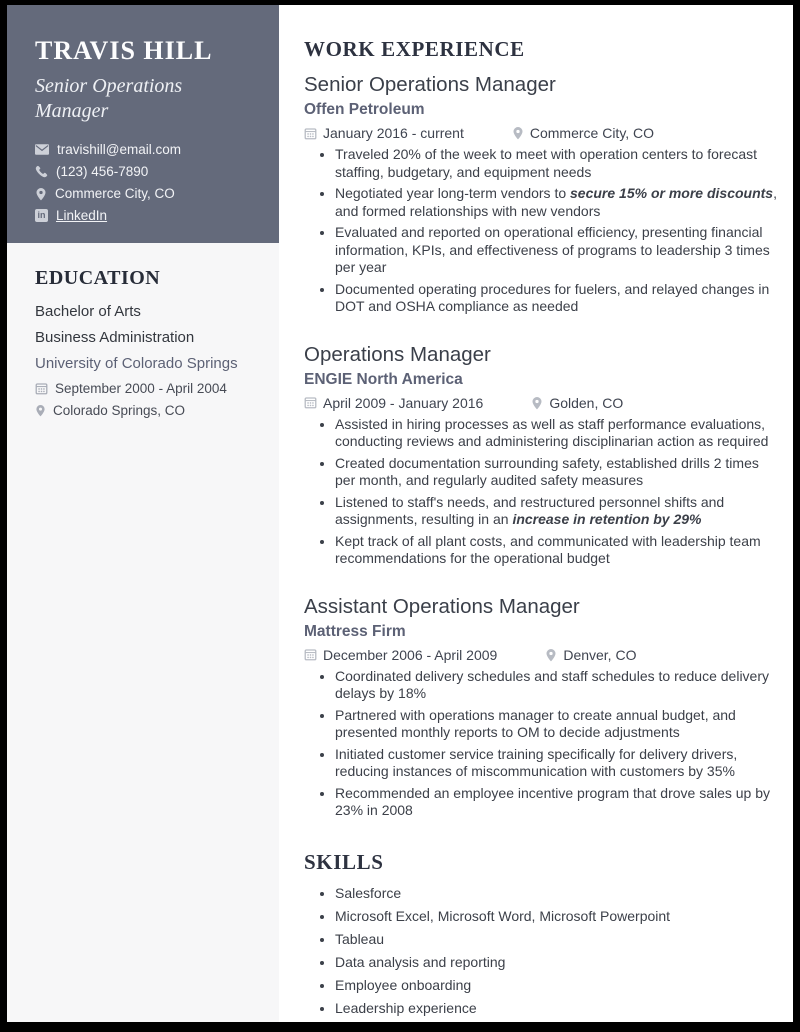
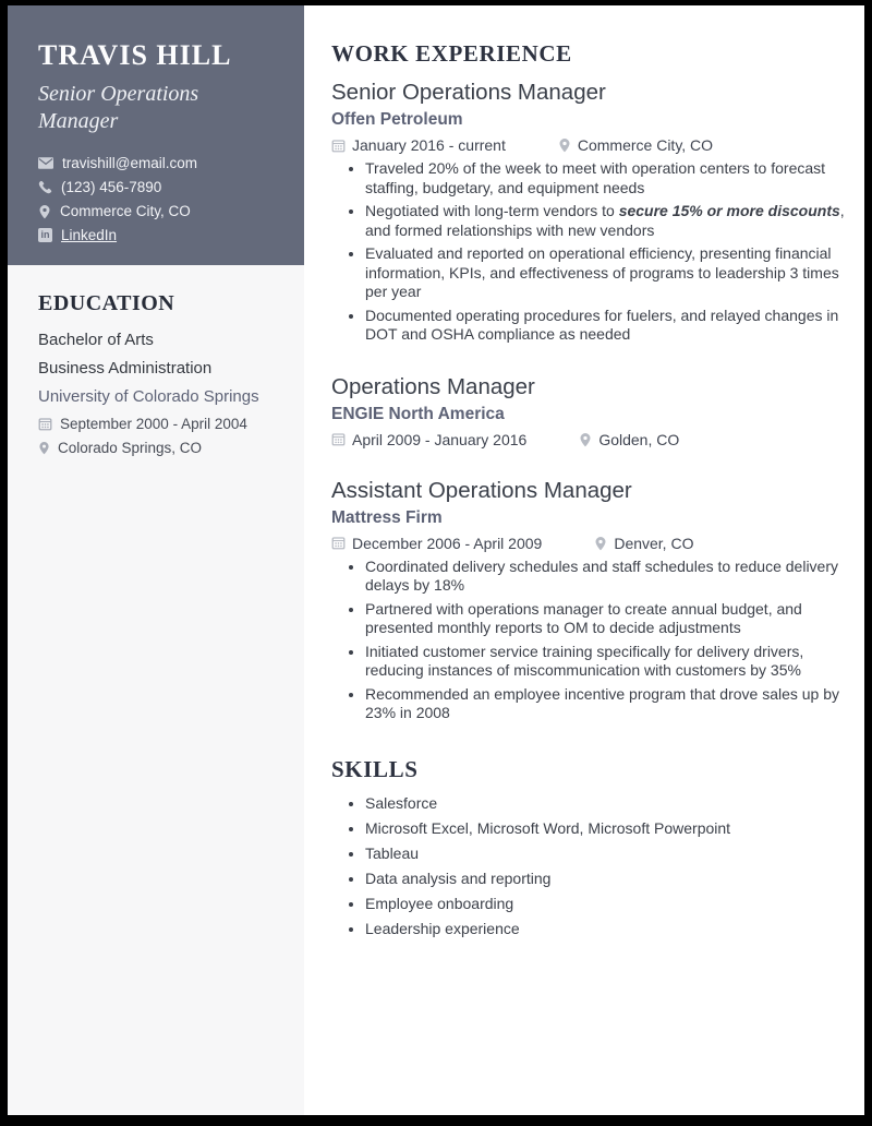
  TRAVIS HILL
  Senior Operations Manager
  travishill@email.com
  (123) 456-7890
  Commerce City, CO
  in
  LinkedIn
  EDUCATION
  Bachelor of Arts
  Business Administration
  University of Colorado Springs
  September 2000 - April 2004
  Colorado Springs, CO
  WORK EXPERIENCE
  Senior Operations Manager
  Offen Petroleum
  January 2016 - current
  Commerce City, CO
  Traveled 20% of the week to meet with operation centers to forecast staffing, budgetary, and equipment needs
- Negotiated year long-term vendors to secure 15% or more discounts, and formed relationships with new vendors
+ Negotiated with long-term vendors to secure 15% or more discounts, and formed relationships with new vendors
  Evaluated and reported on operational efficiency, presenting financial information, KPIs, and effectiveness of programs to leadership 3 times per year
  Documented operating procedures for fuelers, and relayed changes in DOT and OSHA compliance as needed
  Operations Manager
  ENGIE North America
  April 2009 - January 2016
  Golden, CO
- Assisted in hiring processes as well as staff performance evaluations, conducting reviews and administering disciplinarian action as required
- Created documentation surrounding safety, established drills 2 times per month, and regularly audited safety measures
- Listened to staff's needs, and restructured personnel shifts and assignments, resulting in an increase in retention by 29%
- Kept track of all plant costs, and communicated with leadership team recommendations for the operational budget
  Assistant Operations Manager
  Mattress Firm
  December 2006 - April 2009
  Denver, CO
  Coordinated delivery schedules and staff schedules to reduce delivery delays by 18%
  Partnered with operations manager to create annual budget, and presented monthly reports to OM to decide adjustments
  Initiated customer service training specifically for delivery drivers, reducing instances of miscommunication with customers by 35%
  Recommended an employee incentive program that drove sales up by 23% in 2008
  SKILLS
  Salesforce
  Microsoft Excel, Microsoft Word, Microsoft Powerpoint
  Tableau
  Data analysis and reporting
  Employee onboarding
  Leadership experience
